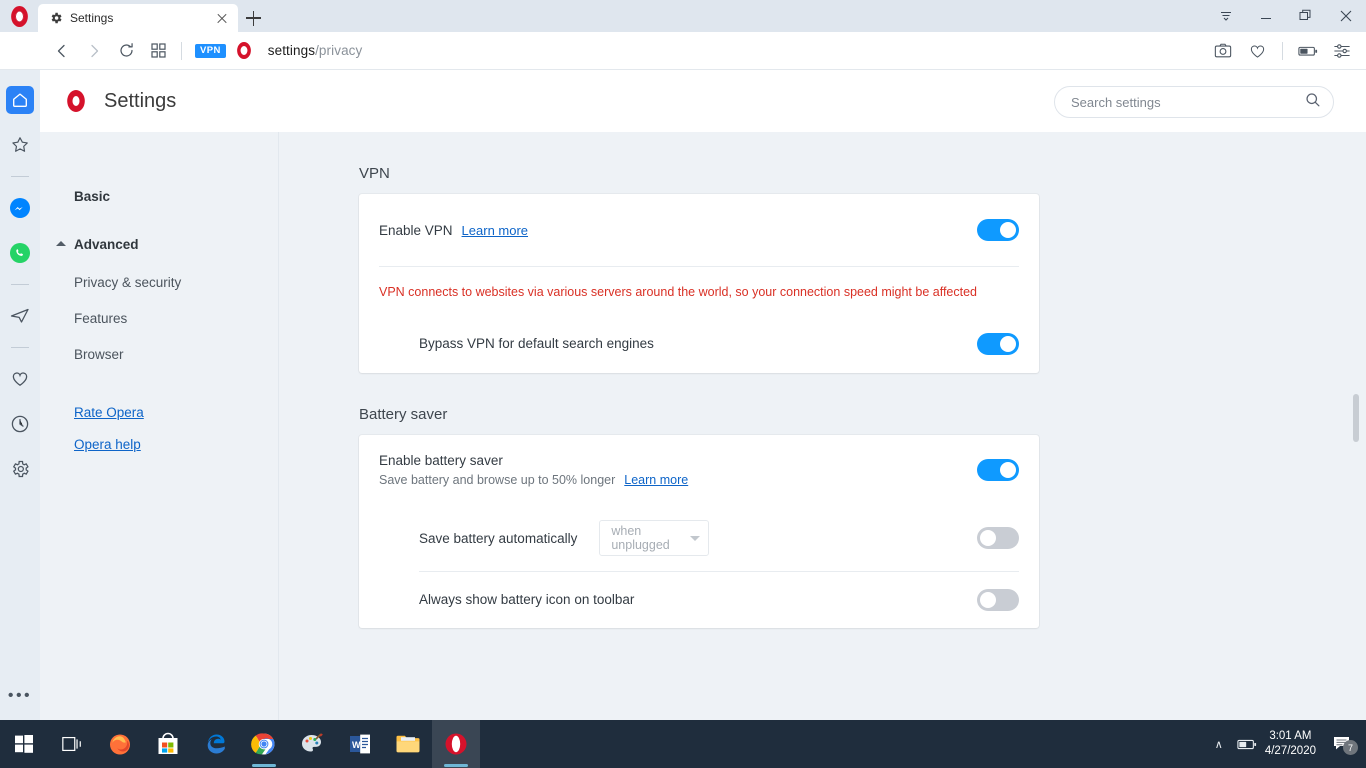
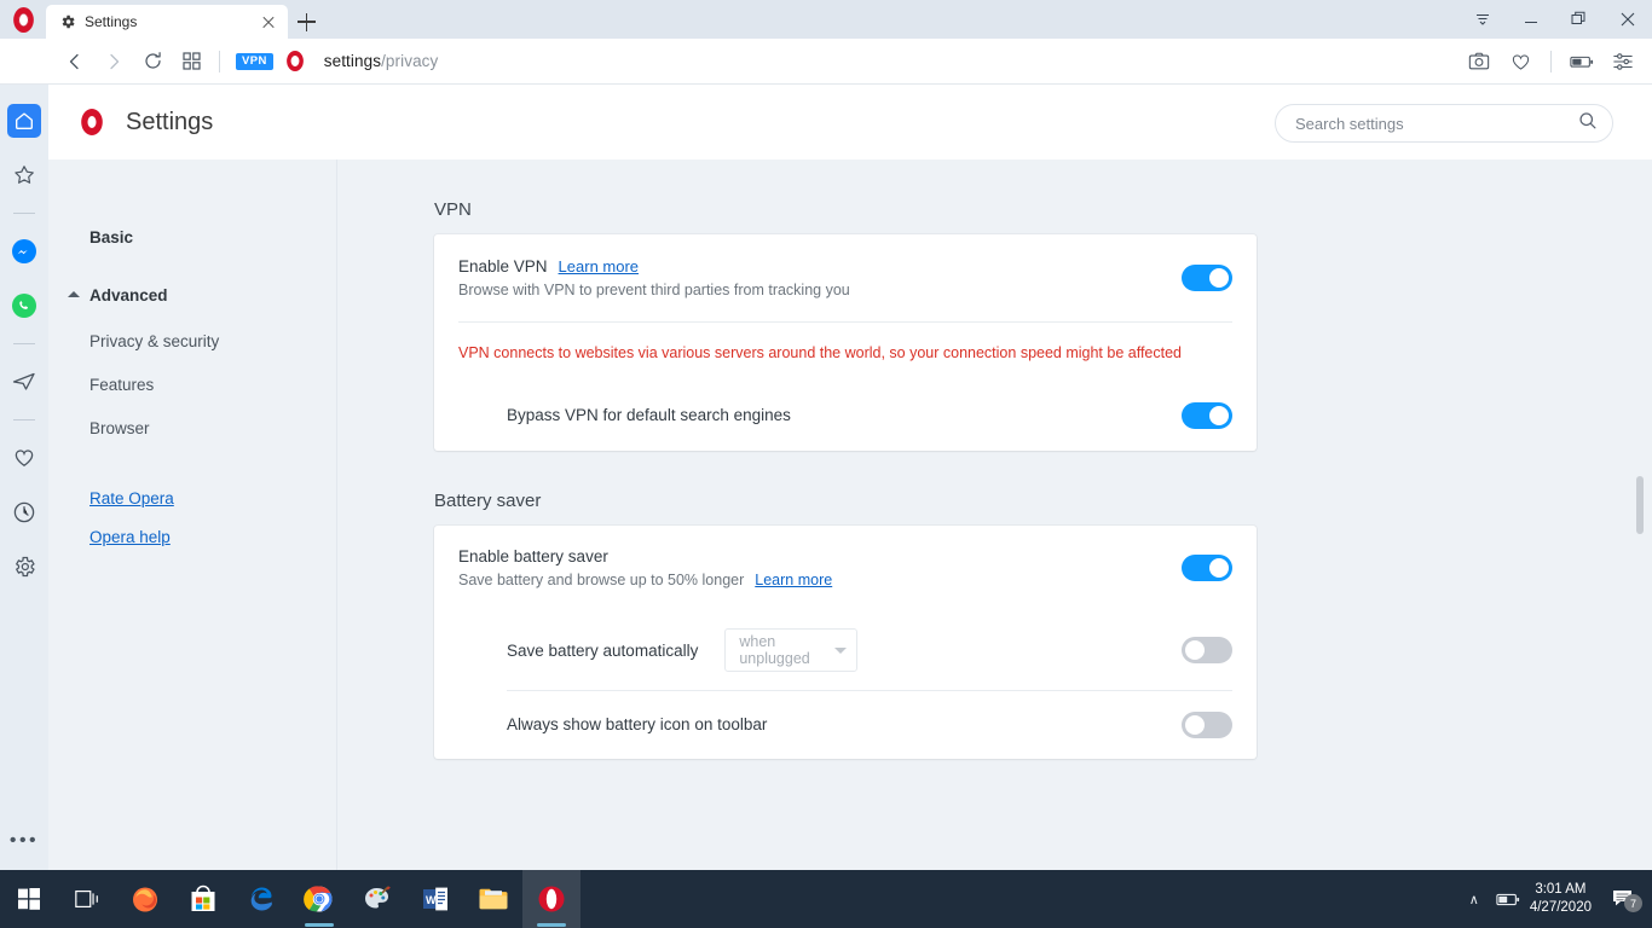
  Settings
  VPN
  settings/privacy
  •••
  Settings
  Search settings
  Basic
  Advanced
  Privacy & security
  Features
  Browser
  Rate Opera
  Opera help
  VPN
  Enable VPN
  Learn more
+ Browse with VPN to prevent third parties from tracking you
  VPN connects to websites via various servers around the world, so your connection speed might be affected
  Bypass VPN for default search engines
  Battery saver
  Enable battery saver
  Save battery and browse up to 50% longer
  Learn more
  Save battery automatically
  when unplugged
  Always show battery icon on toolbar
  W
  ∧
  3:01 AM
  4/27/2020
  7
